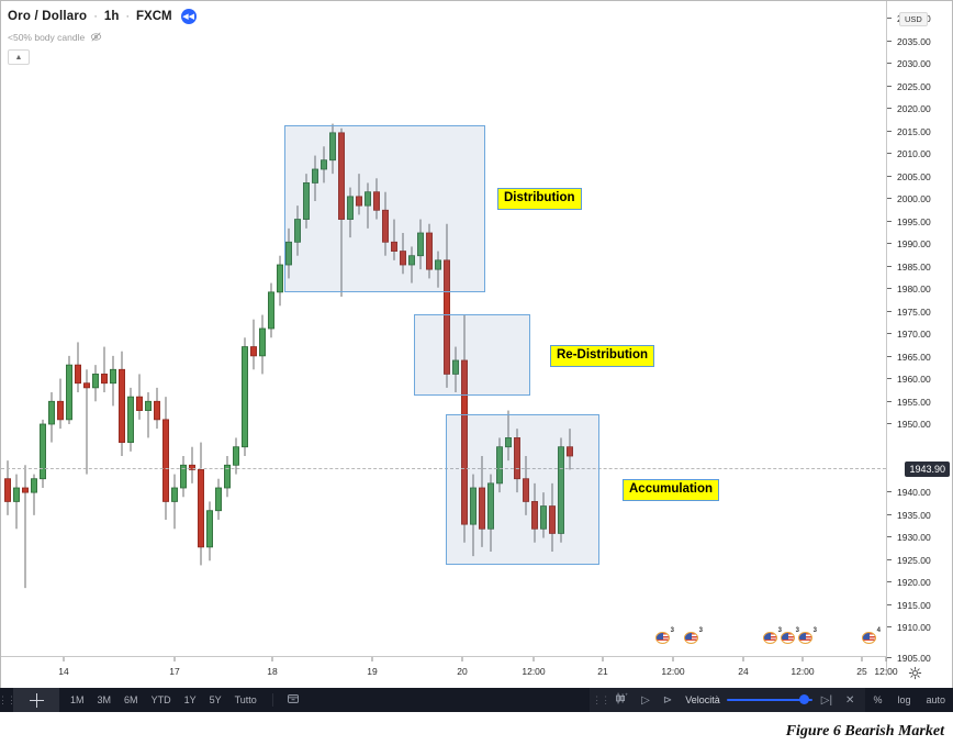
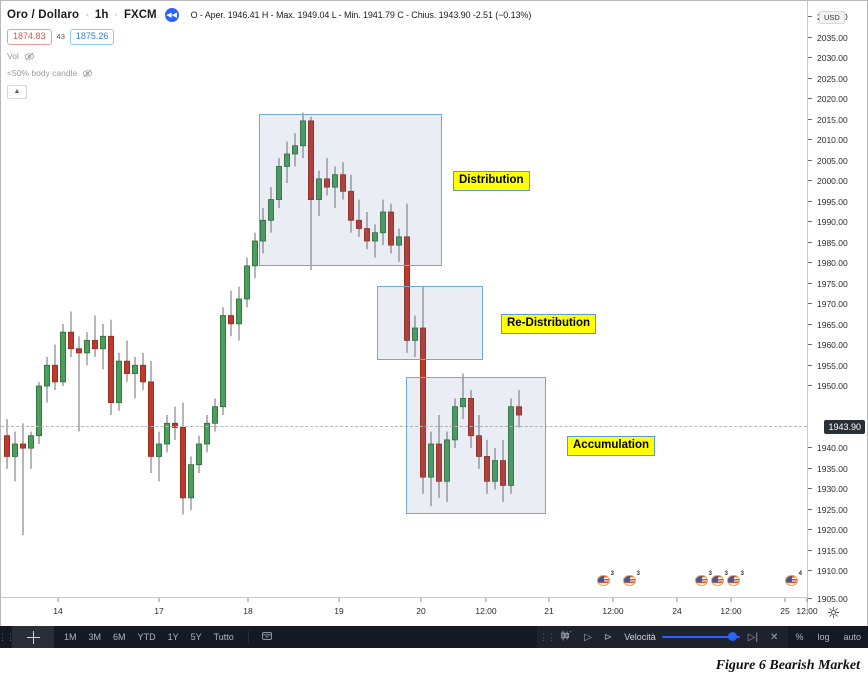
  Distribution
  Re-Distribution
  Accumulation
  Oro / Dollaro
  ·
  1h
  ·
  FXCM
+ O - Aper. 1946.41 H - Max. 1949.04 L - Min. 1941.79 C - Chius. 1943.90 -2.51 (−0.13%)
+ 1874.83
+ 43
+ 1875.26
+ Vol
  <50% body candle
  USD
  2035.00
  2030.00
  2025.00
  2020.00
  2015.00
  2010.00
  2005.00
  2000.00
  1995.00
  1990.00
  1985.00
  1980.00
  1975.00
  1970.00
  1965.00
  1960.00
  1955.00
  1950.00
  1940.00
  1935.00
  1930.00
  1925.00
  1920.00
  1915.00
  1910.00
  1905.00
  1943.90
  14
  17
  18
  19
  20
  12:00
  21
  12:00
  24
  12:00
  25
  12:00
  ⋮⋮
  1M
  3M
  6M
  YTD
  1Y
  5Y
  Tutto
  ⋮⋮
  ▷
  ⊳
  Velocità
  ▷|
  ✕
  %
  log
  auto
  Figure 6 Bearish Market
